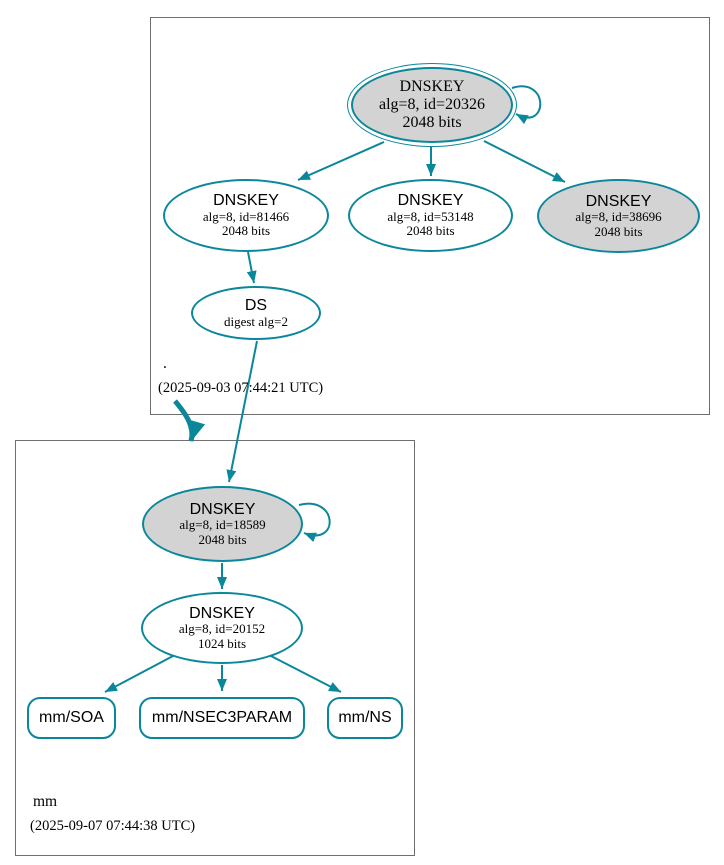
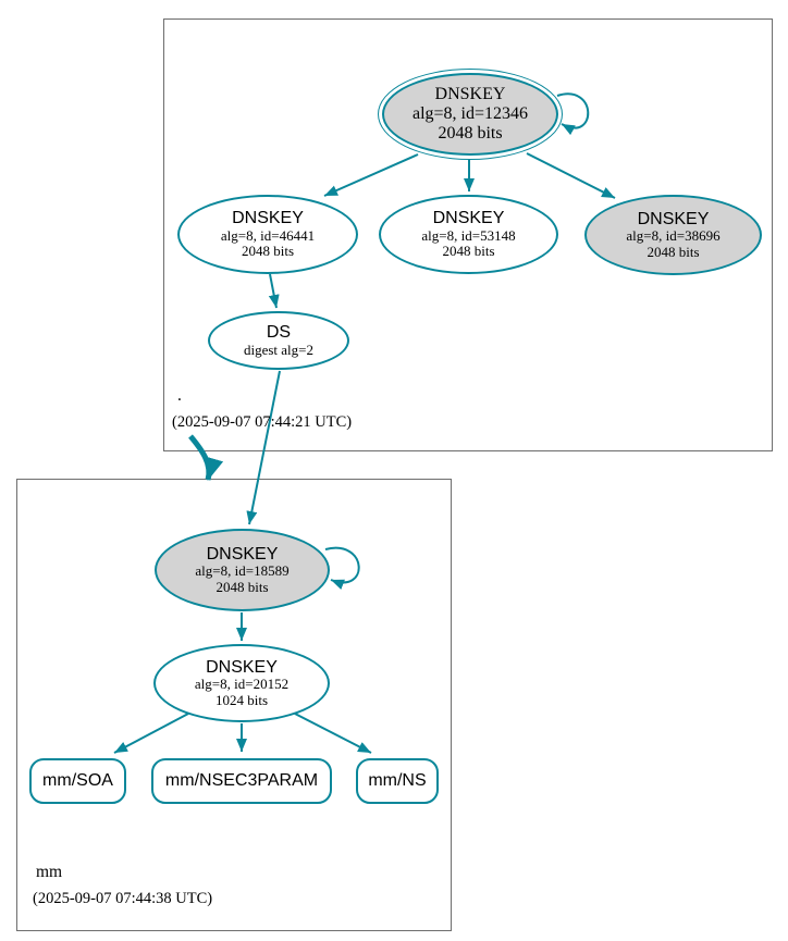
  DNSKEY
- alg=8, id=20326
+ alg=8, id=12346
  2048 bits
  DNSKEY
- alg=8, id=81466
+ alg=8, id=46441
  2048 bits
  DNSKEY
  alg=8, id=53148
  2048 bits
  DNSKEY
  alg=8, id=38696
  2048 bits
  DS
  digest alg=2
  DNSKEY
  alg=8, id=18589
  2048 bits
  DNSKEY
  alg=8, id=20152
  1024 bits
  mm/SOA
  mm/NSEC3PARAM
  mm/NS
  .
- (2025-09-03 07:44:21 UTC)
+ (2025-09-07 07:44:21 UTC)
  mm
  (2025-09-07 07:44:38 UTC)
